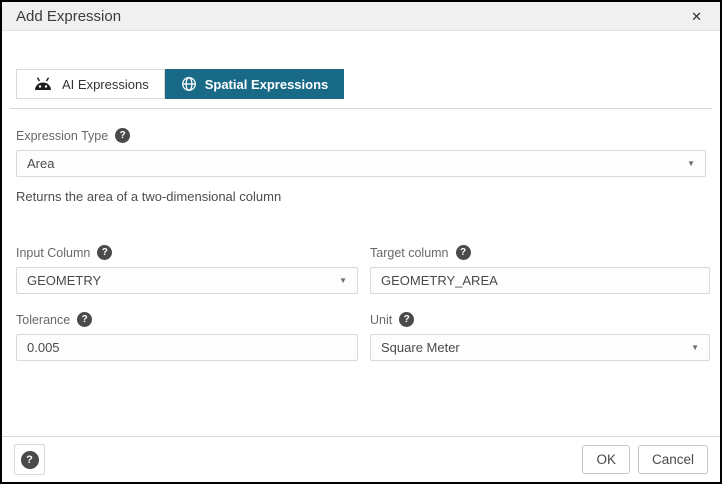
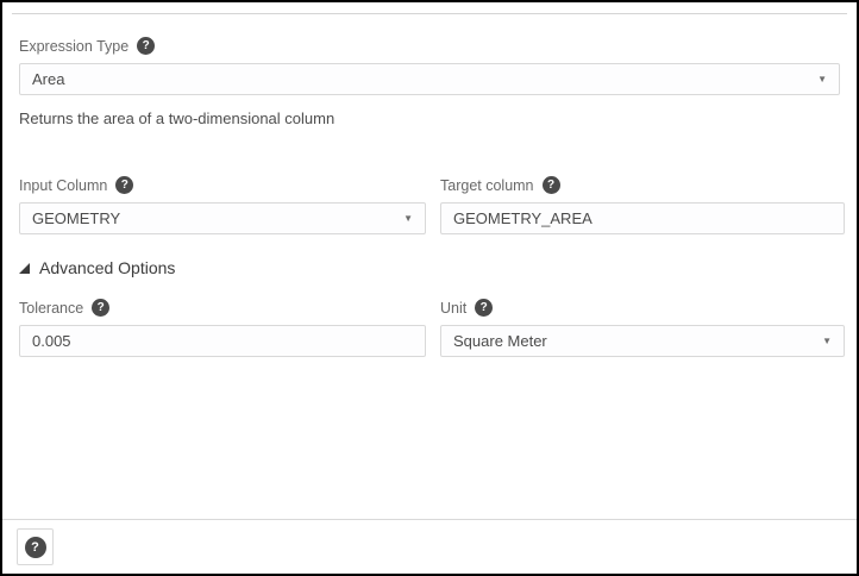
- Add Expression
- ✕
- AI Expressions
- Spatial Expressions
  Expression Type
  ?
  Area
  ▼
  Returns the area of a two-dimensional column
  Input Column
  ?
  GEOMETRY
  ▼
  Target column
  ?
  GEOMETRY_AREA
+ Advanced Options
  Tolerance
  ?
  0.005
  Unit
  ?
  Square Meter
  ▼
  ?
- OK
- Cancel
